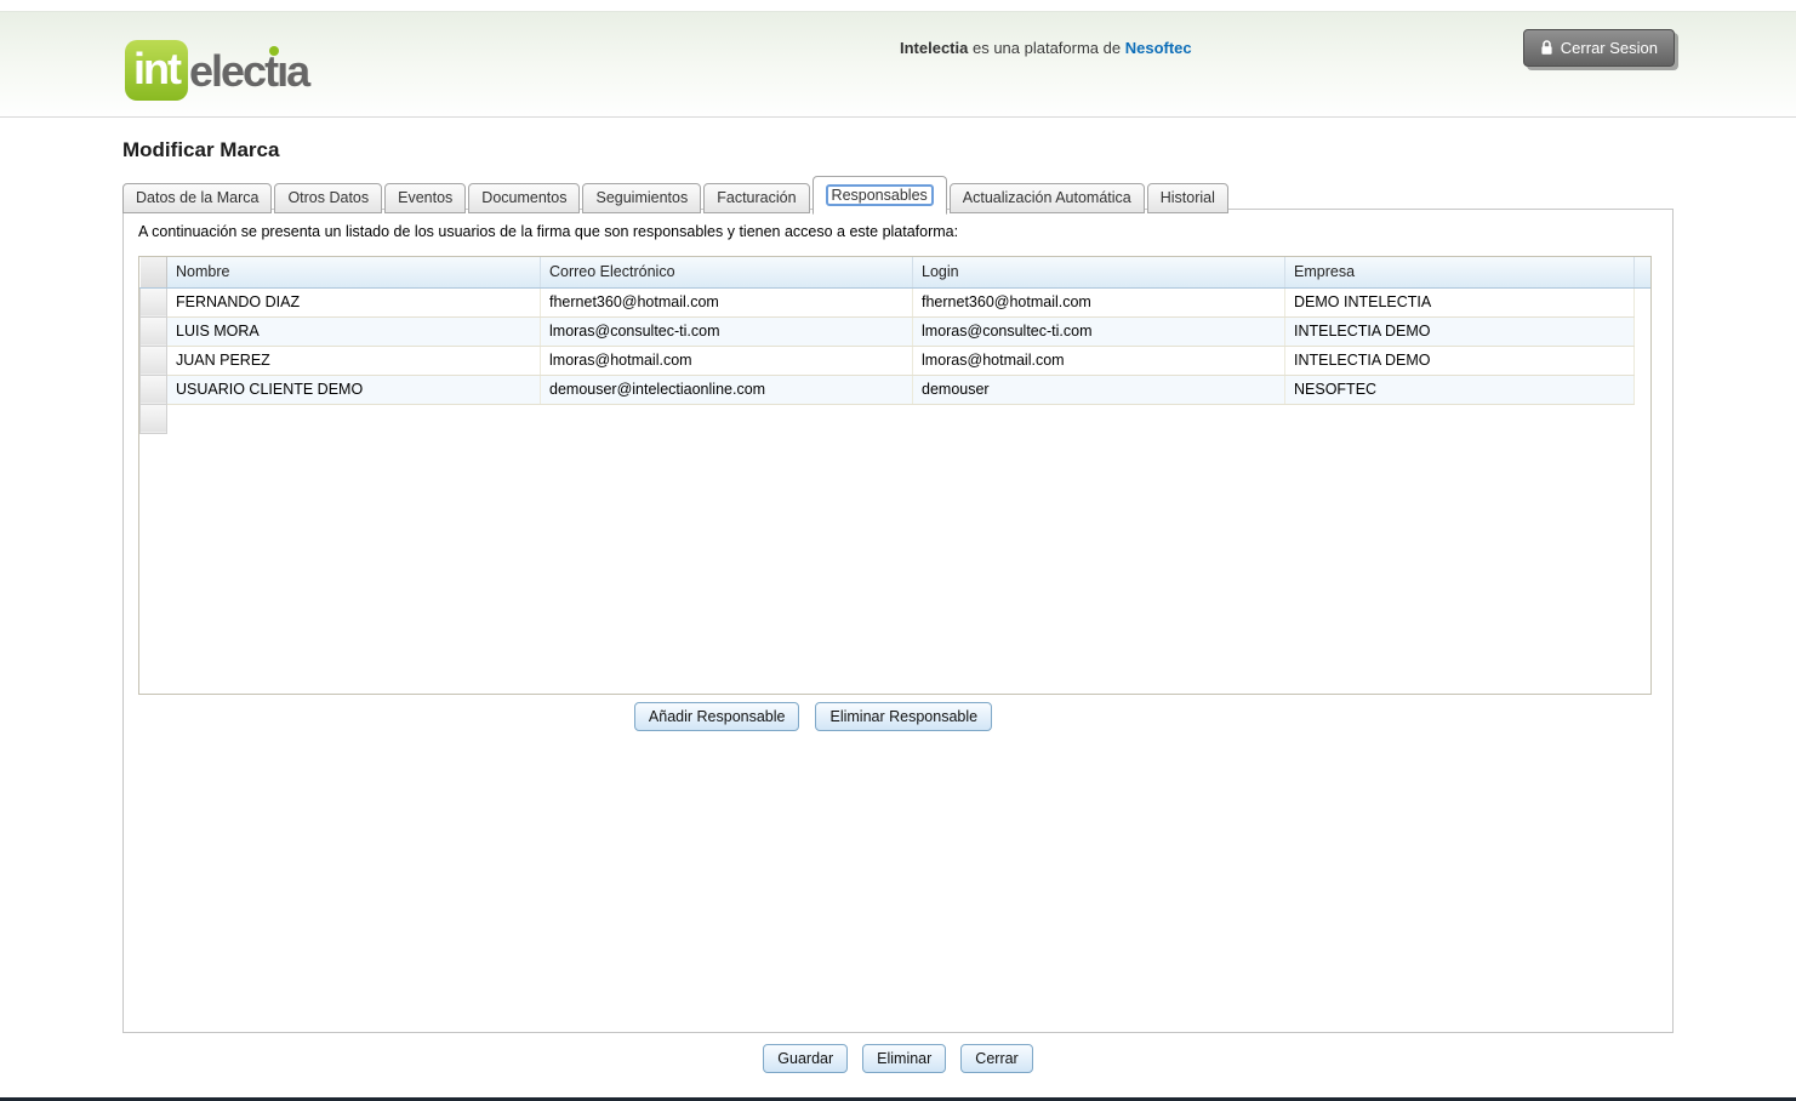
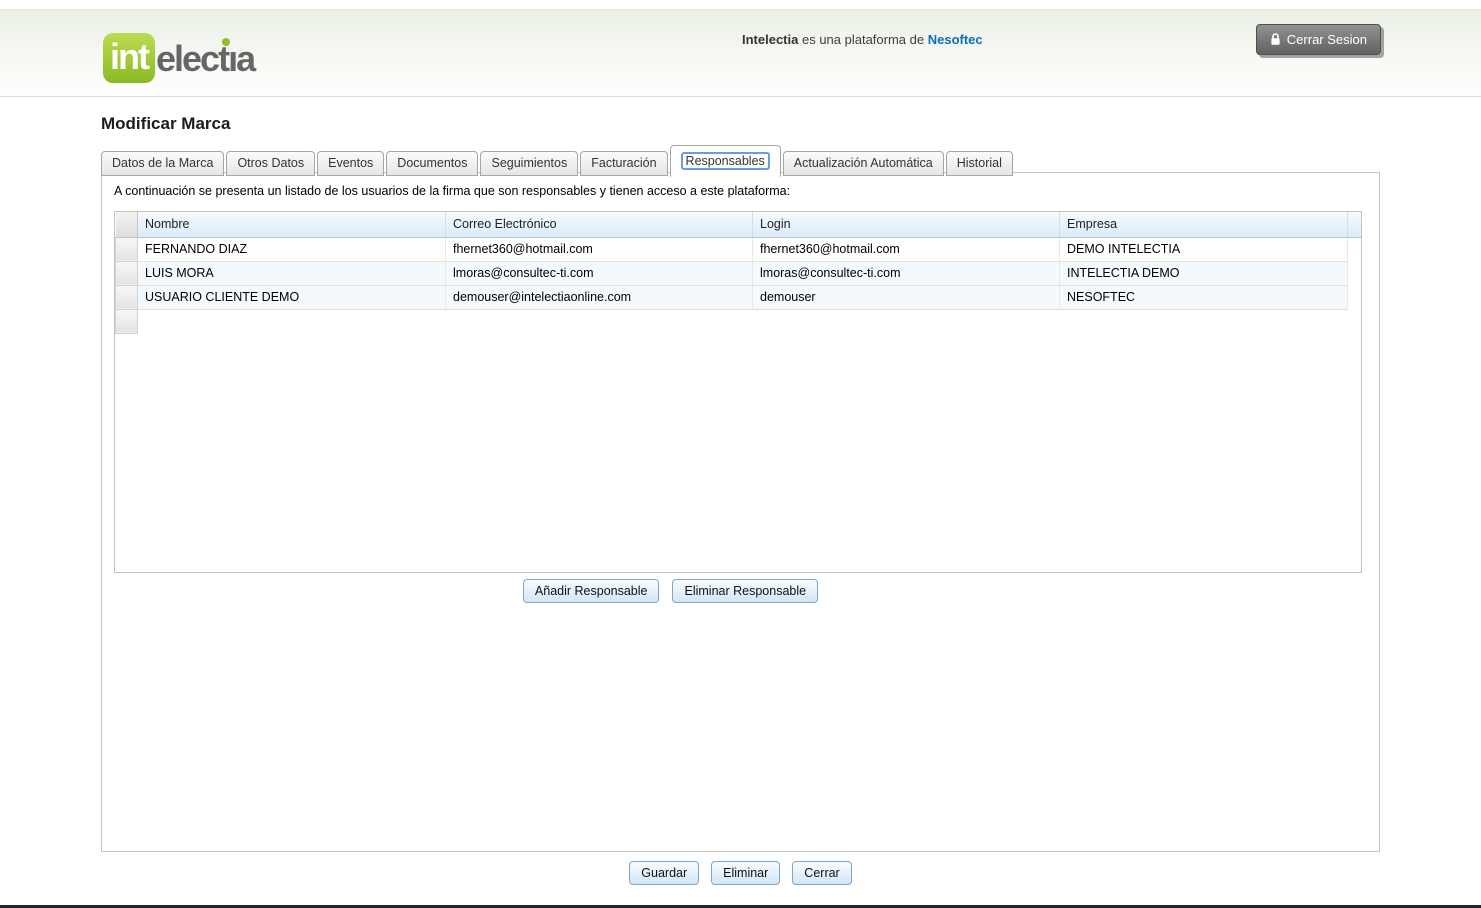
  int
  electıa
  Intelectia es una plataforma de Nesoftec
  Cerrar Sesion
  Modificar Marca
  Datos de la Marca
  Otros Datos
  Eventos
  Documentos
  Seguimientos
  Facturación
  Responsables
  Actualización Automática
  Historial
  A continuación se presenta un listado de los usuarios de la firma que son responsables y tienen acceso a este plataforma:
  	Nombre	Correo Electrónico	Login	Empresa
  	FERNANDO DIAZ	fhernet360@hotmail.com	fhernet360@hotmail.com	DEMO INTELECTIA
  	LUIS MORA	lmoras@consultec-ti.com	lmoras@consultec-ti.com	INTELECTIA DEMO
- 	JUAN PEREZ	lmoras@hotmail.com	lmoras@hotmail.com	INTELECTIA DEMO
  	USUARIO CLIENTE DEMO	demouser@intelectiaonline.com	demouser	NESOFTEC
  Añadir Responsable
  Eliminar Responsable
  Guardar
  Eliminar
  Cerrar
